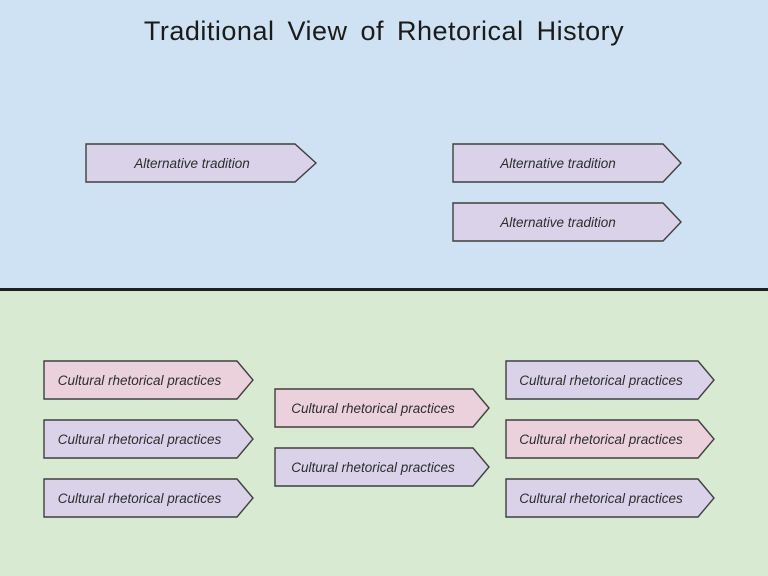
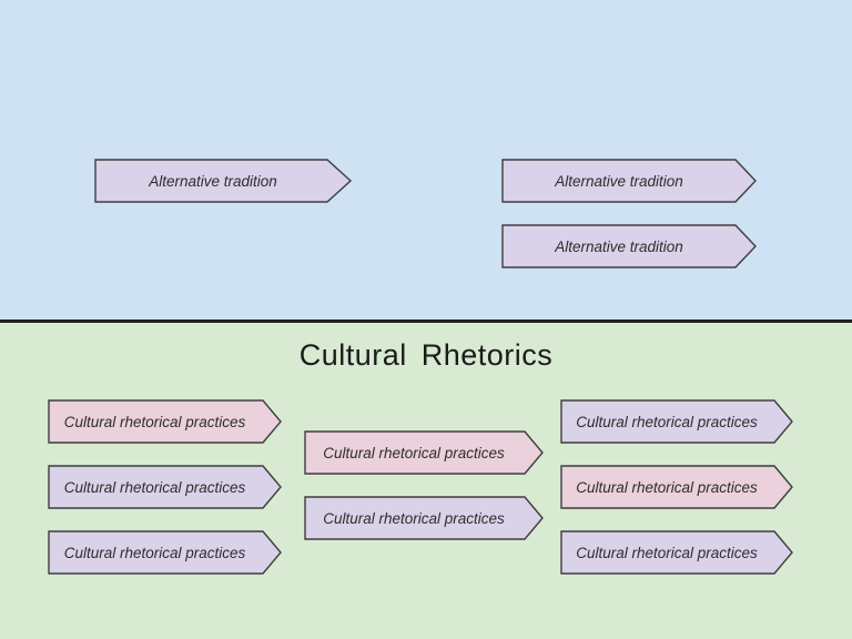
- Traditional View of Rhetorical History
  Alternative tradition
  Alternative tradition
  Alternative tradition
+ Cultural Rhetorics
  Cultural rhetorical practices
  Cultural rhetorical practices
  Cultural rhetorical practices
  Cultural rhetorical practices
  Cultural rhetorical practices
  Cultural rhetorical practices
  Cultural rhetorical practices
  Cultural rhetorical practices
